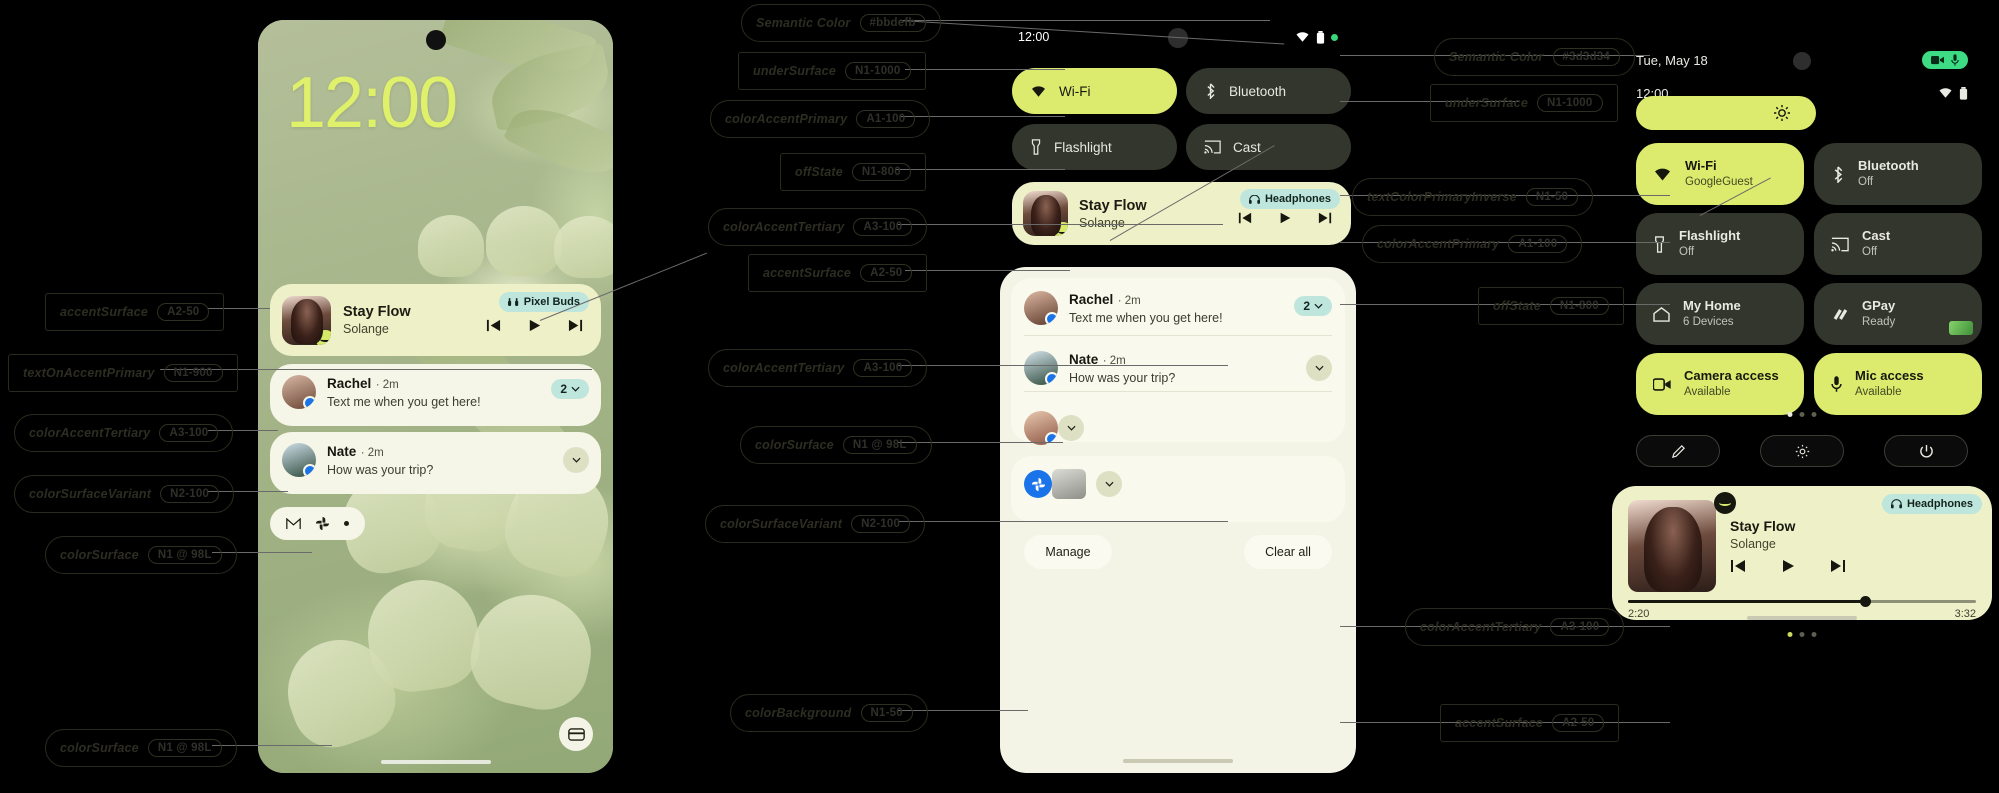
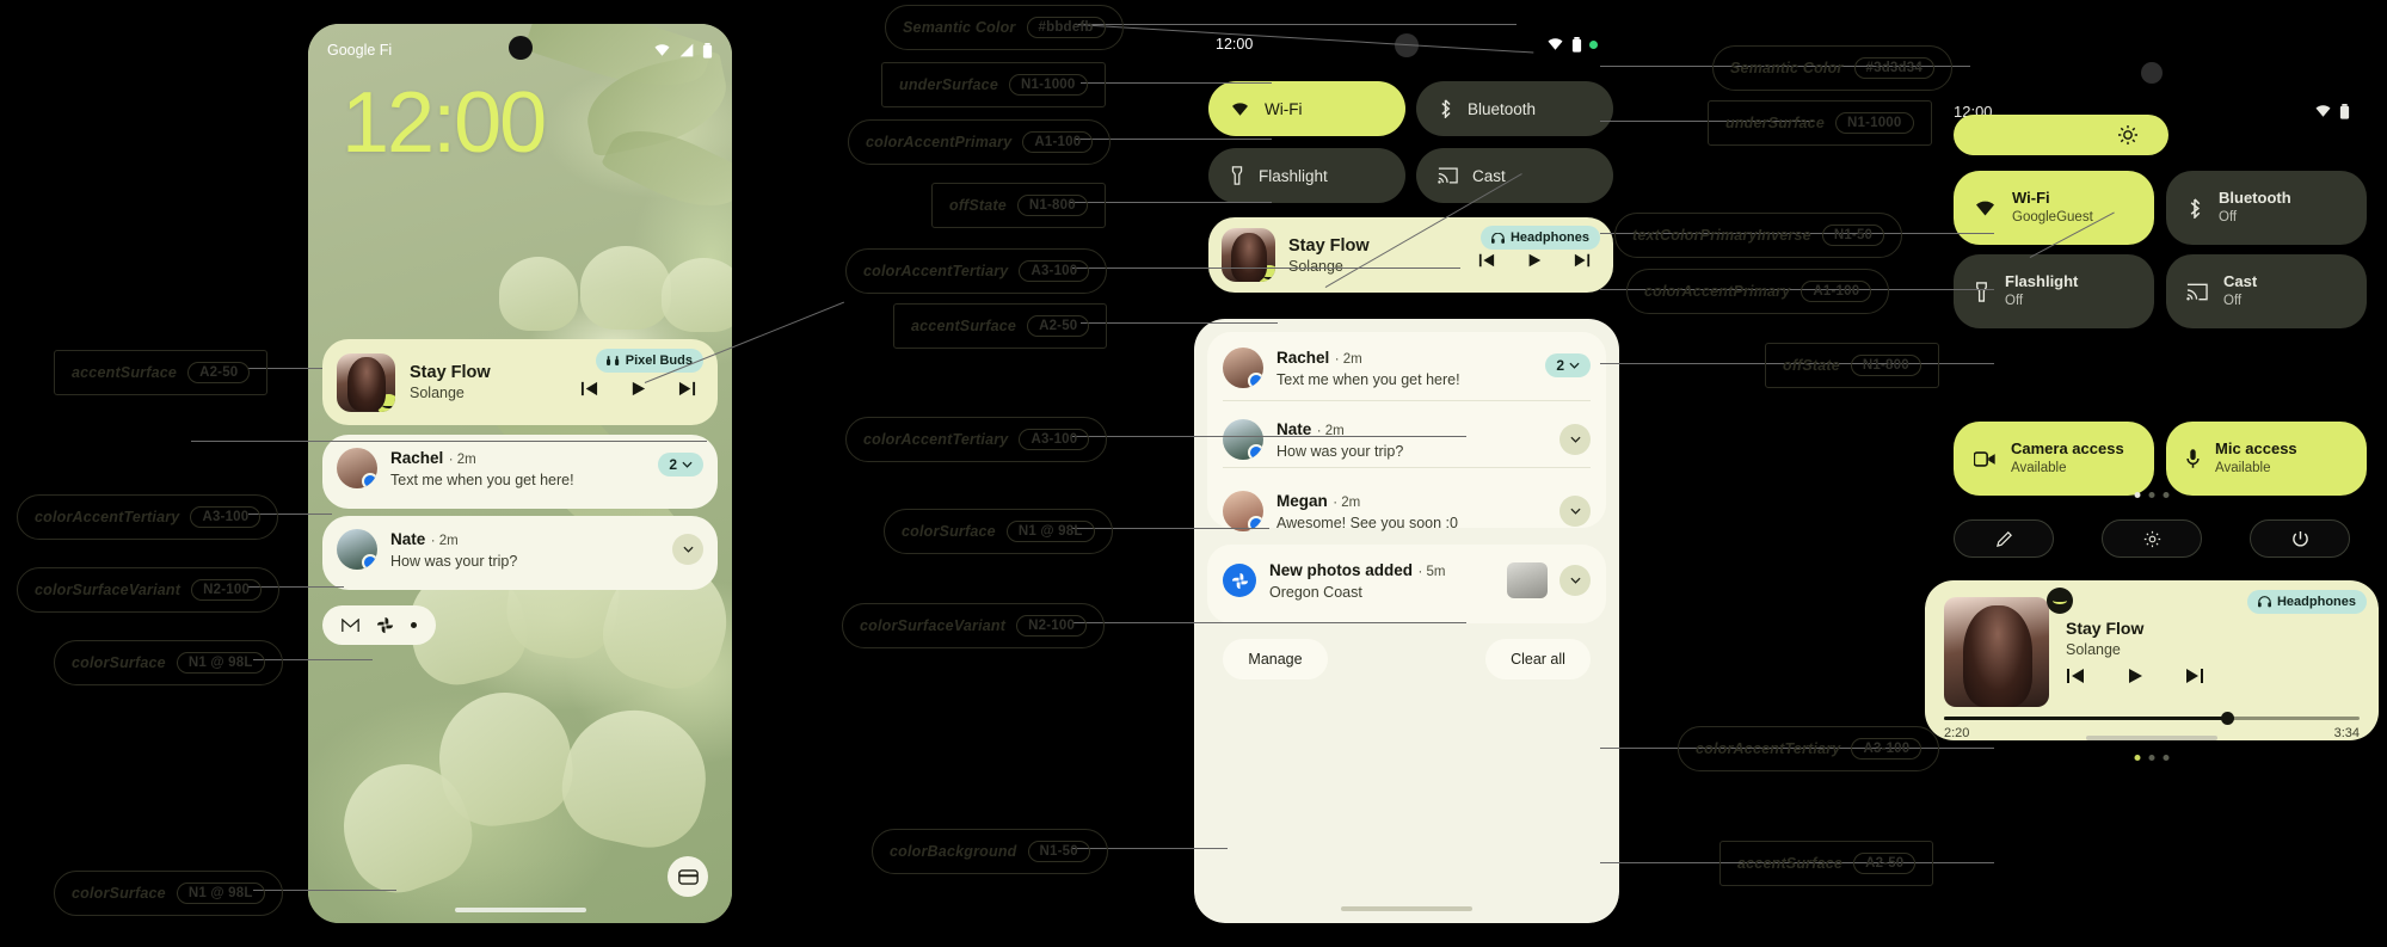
  accentSurface
  A2-50
- textOnAccentPrimary
- N1-900
  colorAccentTertiary
  A3-100
  colorSurfaceVariant
  N2-100
  colorSurface
  N1 @ 98L
  colorSurface
  N1 @ 98L
  Semantic Color
  #bbdefb
  underSurface
  N1-1000
  colorAccentPrimary
  A1-100
  offState
  N1-800
  colorAccentTertiary
  A3-100
  accentSurface
  A2-50
  colorAccentTertiary
  A3-100
  colorSurface
  N1 @ 98L
  colorSurfaceVariant
  N2-100
  colorBackground
  N1-50
  Semantic Color
  #3d3d34
  underSurface
  N1-1000
  textColorPrimaryInverse
  N1-50
  colorAccentPrimary
  A1-100
  offState
  N1-800
  colorAccentTertiary
  A3-100
  accentSurface
  A2-50
+ Google Fi
  12:00
  Stay Flow
  Solange
  Pixel Buds
  Rachel · 2m
  Text me when you get here!
  2
  Nate · 2m
  How was your trip?
  12:00
  Wi-Fi
  Bluetooth
  Flashlight
  Cast
  Stay Flow
  Solange
  Headphones
  Rachel · 2m
  Text me when you get here!
  2
  Nate · 2m
  How was your trip?
+ Megan · 2m
+ Awesome! See you soon :0
+ New photos added · 5m
+ Oregon Coast
  Manage
  Clear all
- Tue, May 18
  12:00
  Wi-Fi
  GoogleGuest
  Bluetooth
  Off
  Flashlight
  Off
  Cast
  Off
- My Home
- 6 Devices
- GPay
- Ready
  Camera access
  Available
  Mic access
  Available
  Headphones
  Stay Flow
  Solange
  2:20
- 3:32
+ 3:34
